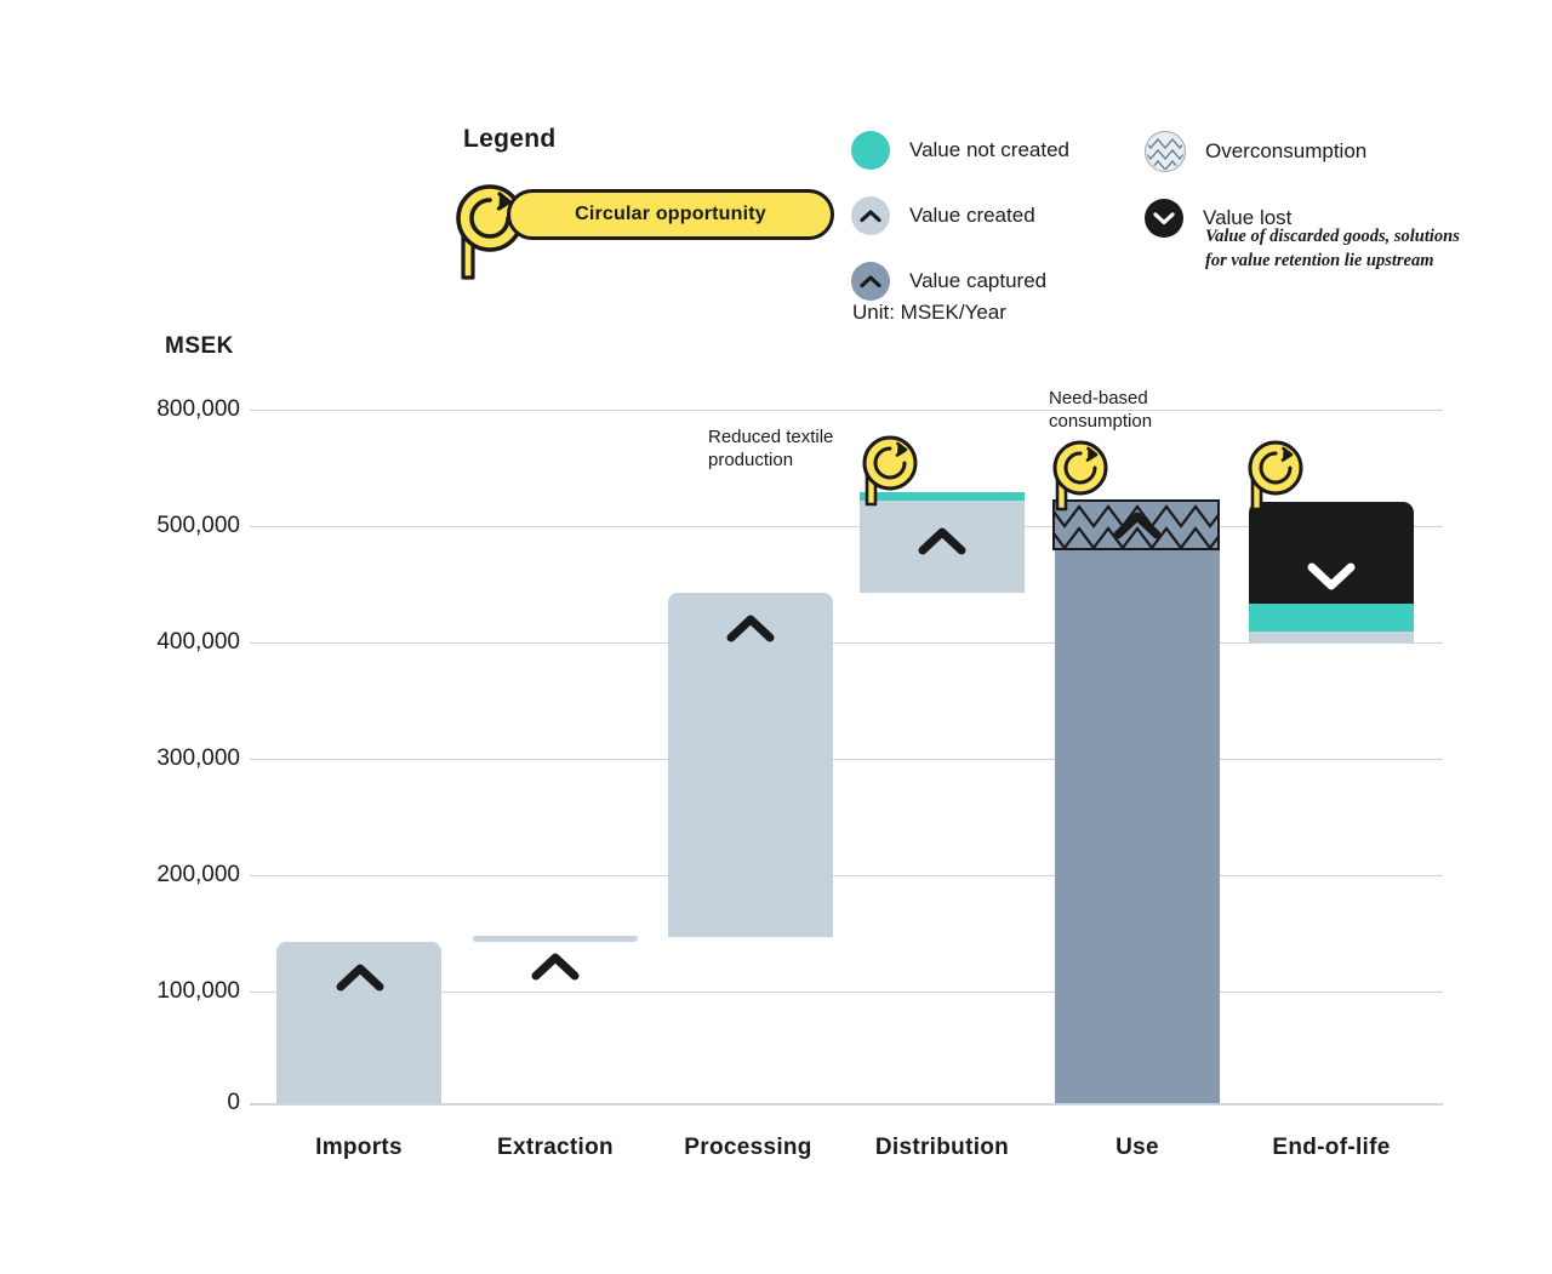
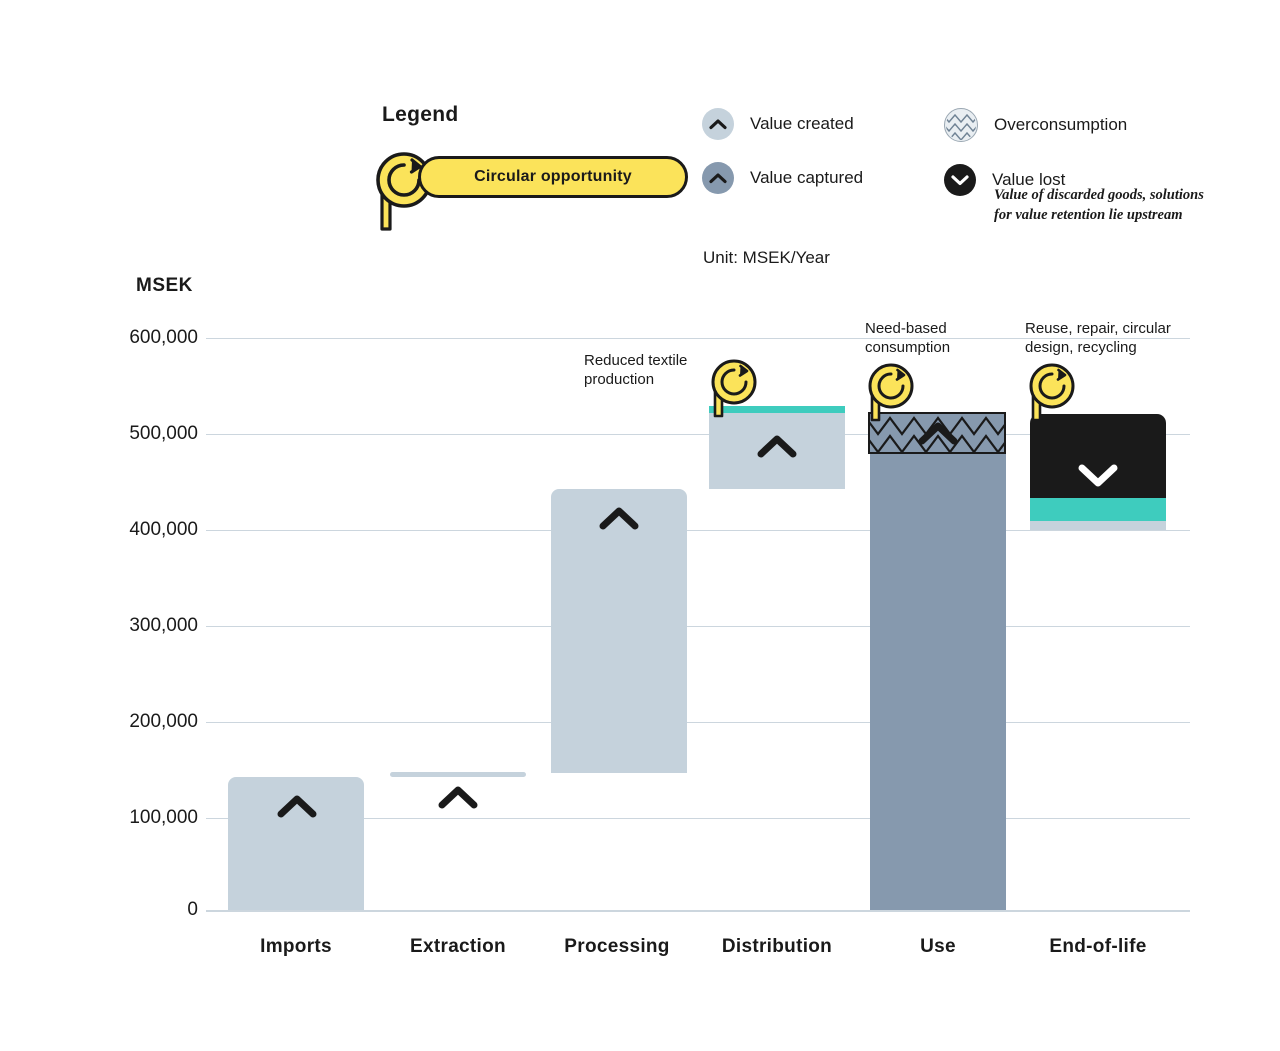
  Legend
  Circular opportunity
- Value not created
  Value created
  Value captured
  Overconsumption
  Value lost
  Value of discarded goods, solutions for value retention lie upstream
  Unit: MSEK/Year
  MSEK
- 800,000
+ 600,000
  500,000
  400,000
  300,000
  200,000
  100,000
  0
  Reduced textile production
  Need-based consumption
+ Reuse, repair, circular design, recycling
  Imports
  Extraction
  Processing
  Distribution
  Use
  End-of-life
